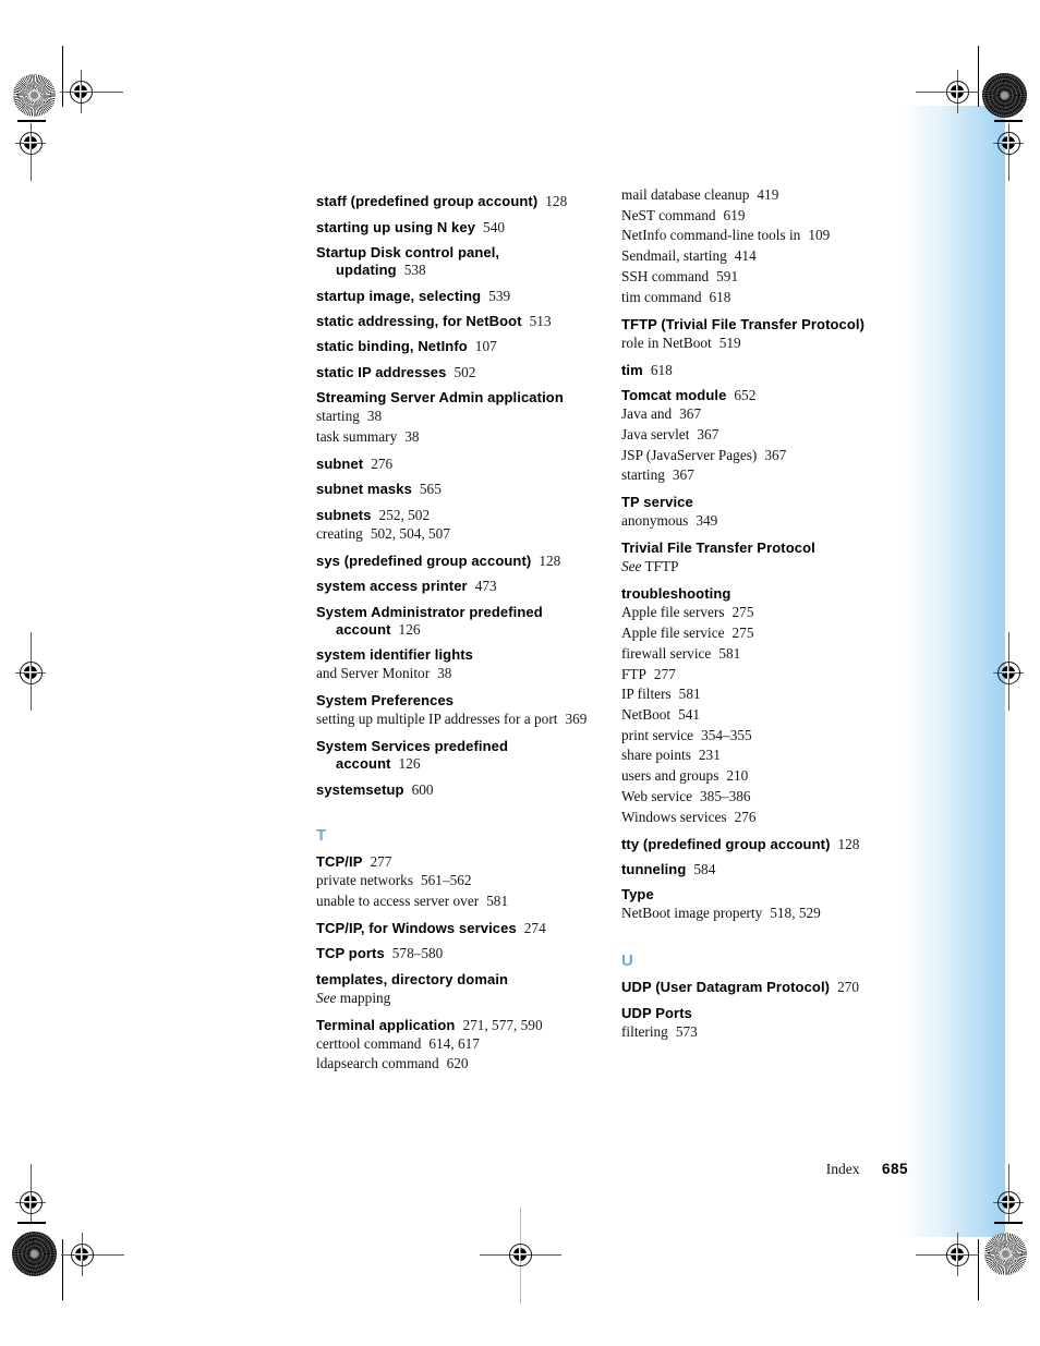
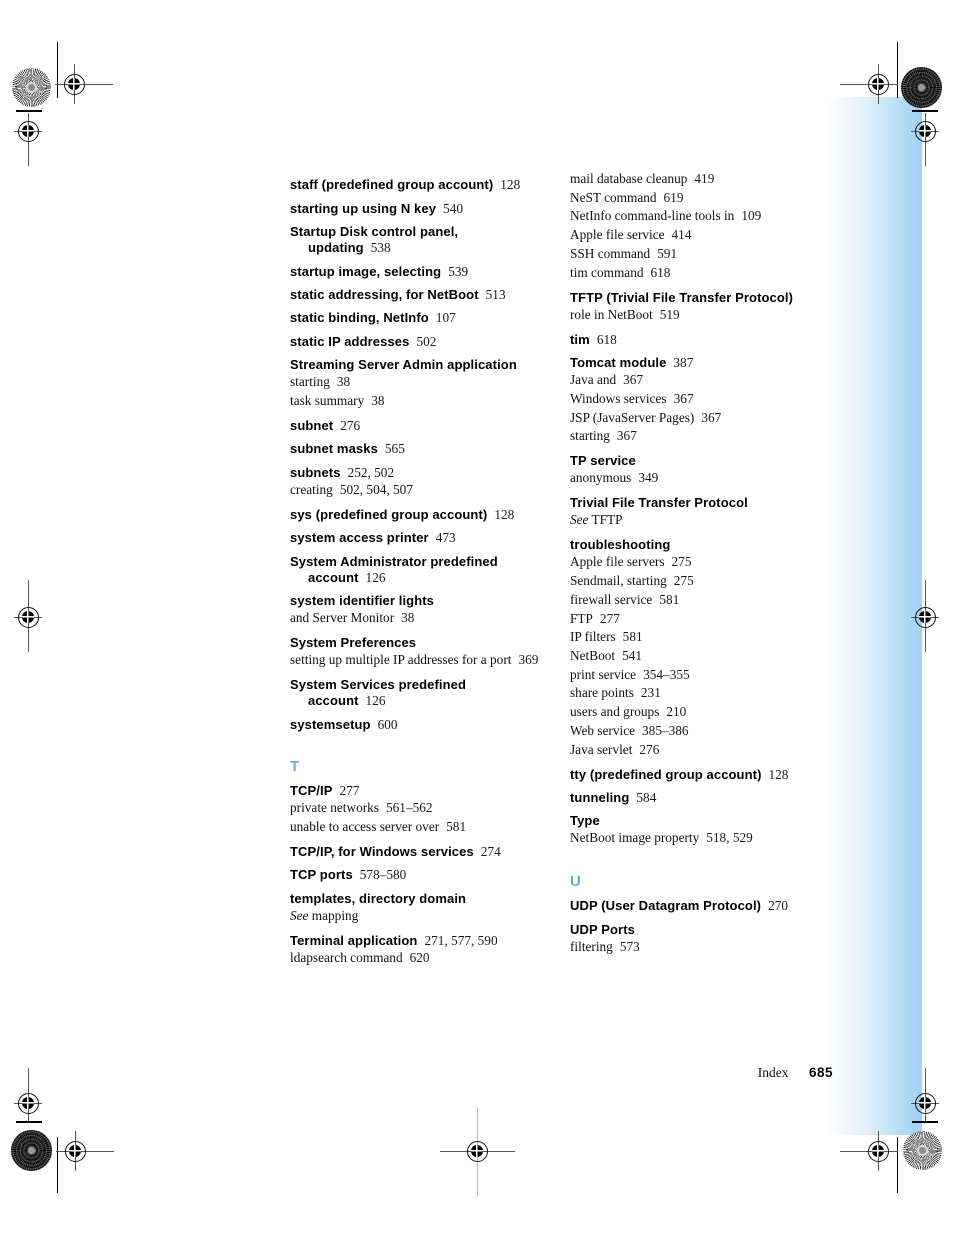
  staff (predefined group account) 128
  starting up using N key 540
  Startup Disk control panel,
  updating 538
  startup image, selecting 539
  static addressing, for NetBoot 513
  static binding, NetInfo 107
  static IP addresses 502
  Streaming Server Admin application
  starting 38
  task summary 38
  subnet 276
  subnet masks 565
  subnets 252, 502
  creating 502, 504, 507
  sys (predefined group account) 128
  system access printer 473
  System Administrator predefined
  account 126
  system identifier lights
  and Server Monitor 38
  System Preferences
  setting up multiple IP addresses for a port 369
  System Services predefined
  account 126
  systemsetup 600
  T
  TCP/IP 277
  private networks 561–562
  unable to access server over 581
  TCP/IP, for Windows services 274
  TCP ports 578–580
  templates, directory domain
  See mapping
  Terminal application 271, 577, 590
- certtool command 614, 617
  ldapsearch command 620
  mail database cleanup 419
  NeST command 619
  NetInfo command-line tools in 109
- Sendmail, starting 414
+ Apple file service 414
  SSH command 591
  tim command 618
  TFTP (Trivial File Transfer Protocol)
  role in NetBoot 519
  tim 618
- Tomcat module 652
+ Tomcat module 387
  Java and 367
- Java servlet 367
+ Windows services 367
  JSP (JavaServer Pages) 367
  starting 367
  TP service
  anonymous 349
  Trivial File Transfer Protocol
  See TFTP
  troubleshooting
  Apple file servers 275
- Apple file service 275
+ Sendmail, starting 275
  firewall service 581
  FTP 277
  IP filters 581
  NetBoot 541
  print service 354–355
  share points 231
  users and groups 210
  Web service 385–386
- Windows services 276
+ Java servlet 276
  tty (predefined group account) 128
  tunneling 584
  Type
  NetBoot image property 518, 529
  U
  UDP (User Datagram Protocol) 270
  UDP Ports
  filtering 573
  Index 685
